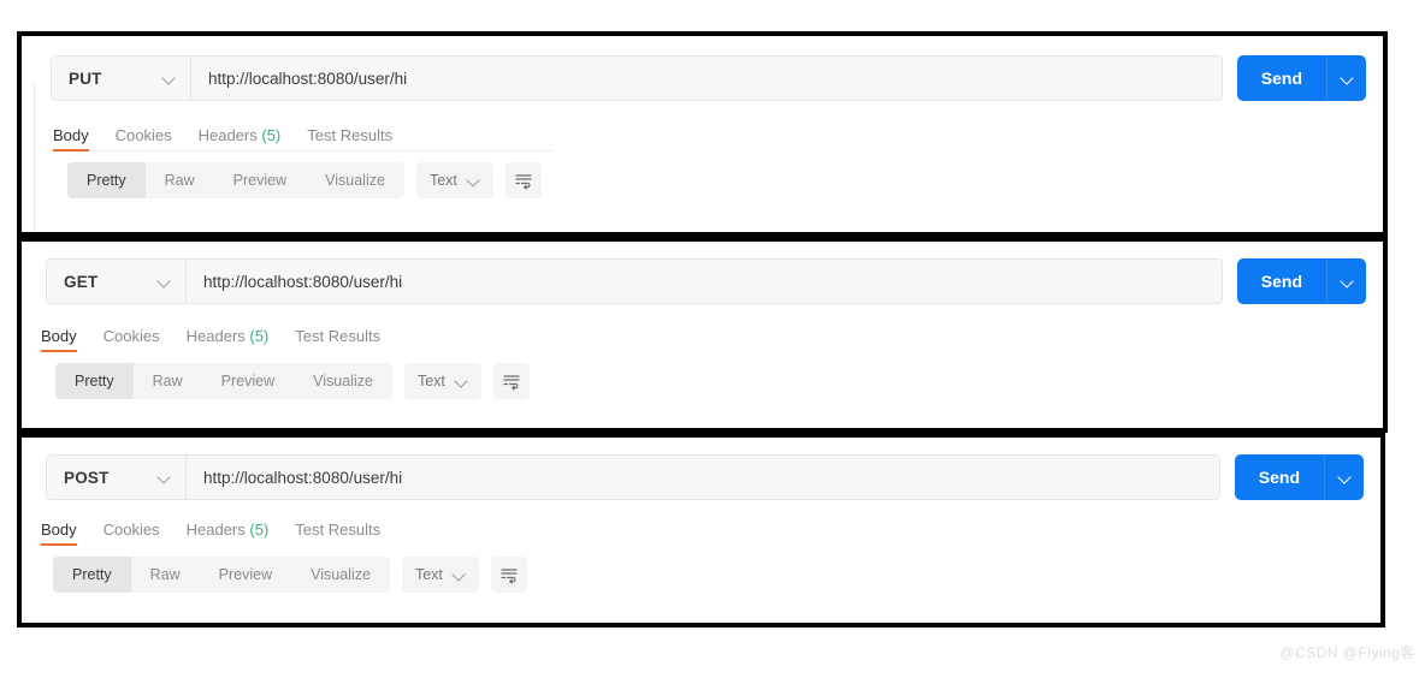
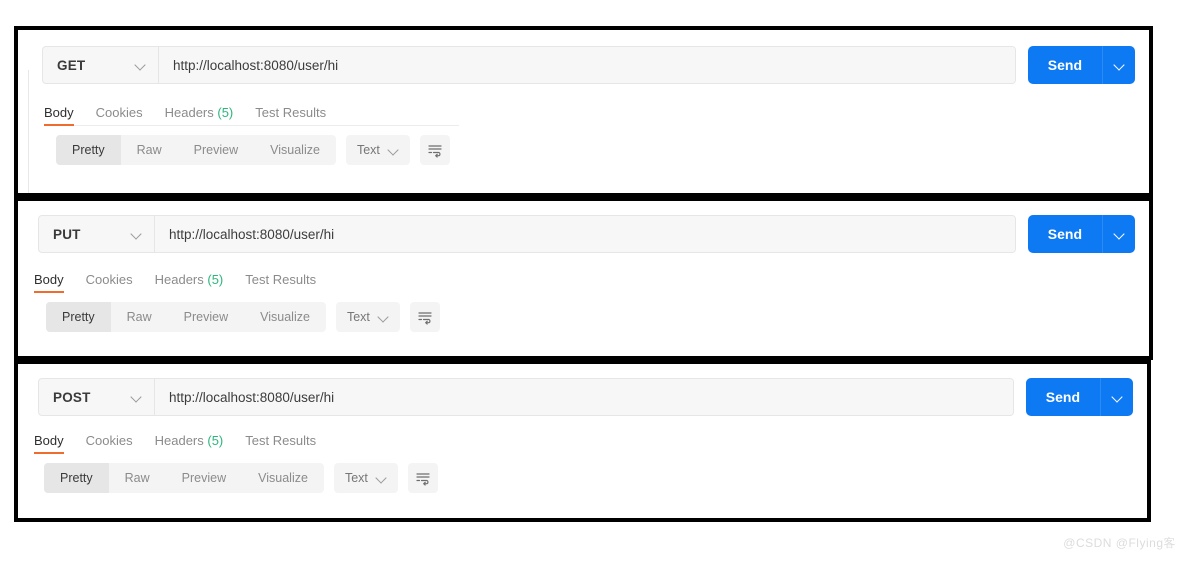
- PUT
+ GET
  http://localhost:8080/user/hi
  Send
  Body
  Cookies
  Headers (5)
  Test Results
  Pretty
  Raw
  Preview
  Visualize
  Text
- GET
+ PUT
  http://localhost:8080/user/hi
  Send
  Body
  Cookies
  Headers (5)
  Test Results
  Pretty
  Raw
  Preview
  Visualize
  Text
  POST
  http://localhost:8080/user/hi
  Send
  Body
  Cookies
  Headers (5)
  Test Results
  Pretty
  Raw
  Preview
  Visualize
  Text
  @CSDN @Flying客
